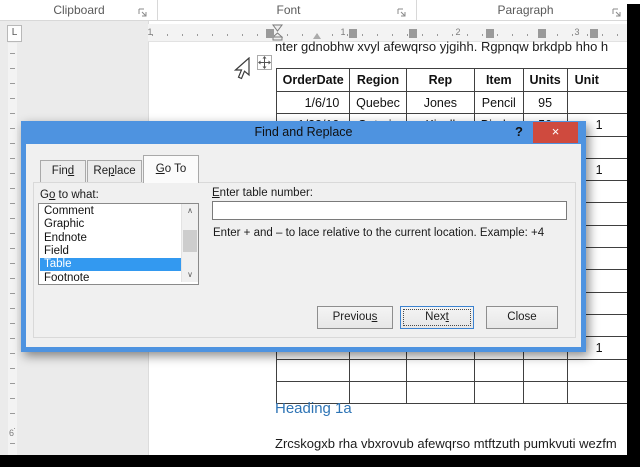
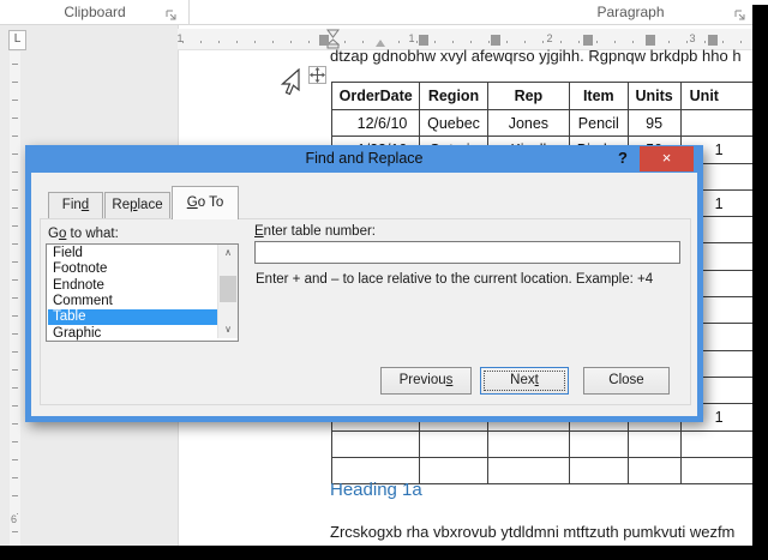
  Clipboard
- Font
  Paragraph
  1
  1
  2
  3
  L
  6
- nter gdnobhw xvyl afewqrso yjgihh. Rgpnqw brkdpb hho h
+ dtzap gdnobhw xvyl afewqrso yjgihh. Rgpnqw brkdpb hho h
  OrderDate	Region	Rep	Item	Units	Unit
- 1/6/10	Quebec	Jones	Pencil	95
+ 12/6/10	Quebec	Jones	Pencil	95
  					1
  					1
  Heading 1a
- Zrcskogxb rha vbxrovub afewqrso mtftzuth pumkvuti wezfm
+ Zrcskogxb rha vbxrovub ytdldmni mtftzuth pumkvuti wezfm
  Find and Replace
  ?
  ×
  Find
  Replace
  Go To
  Go to what:
- Comment
+ Field
- Graphic
+ Footnote
  Endnote
- Field
+ Comment
  Table
- Footnote
+ Graphic
  ∧
  ∨
  Enter table number:
  Enter + and – to lace relative to the current location. Example: +4
  Previous
  Next
  Close
